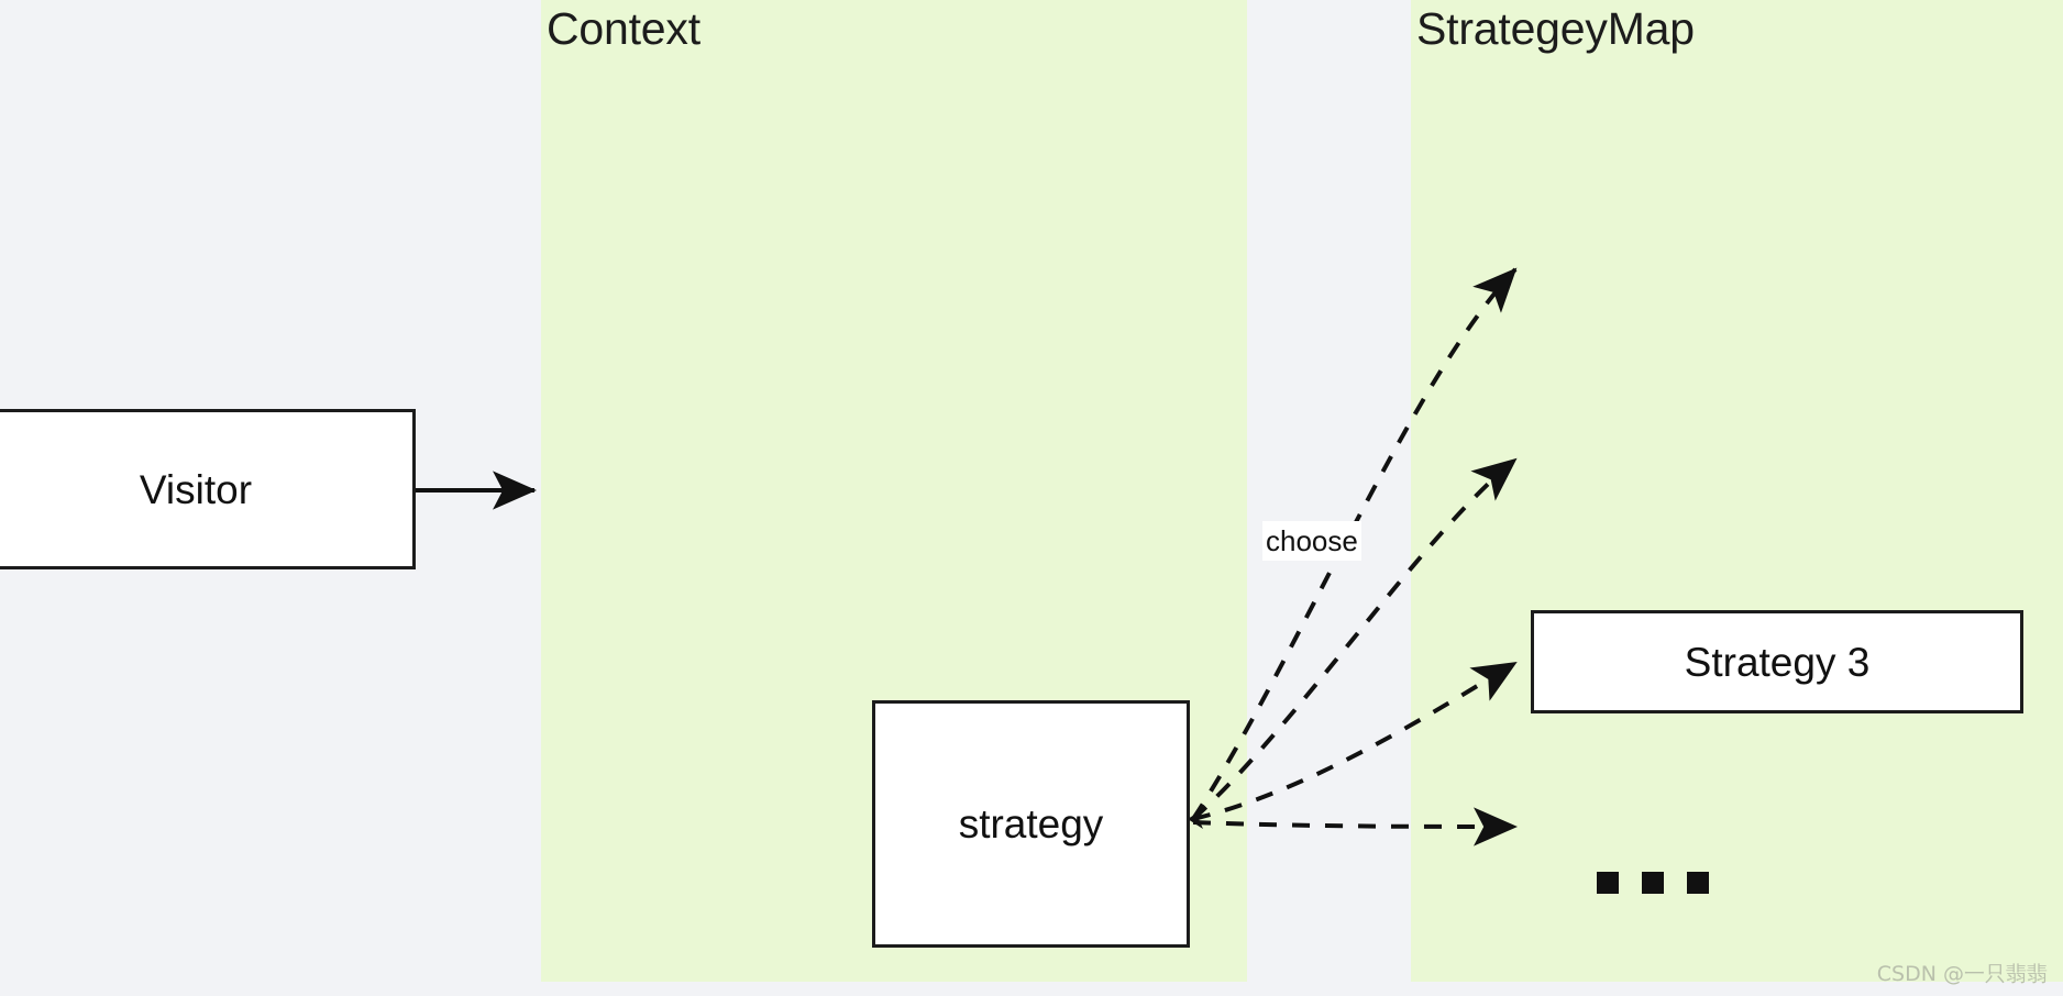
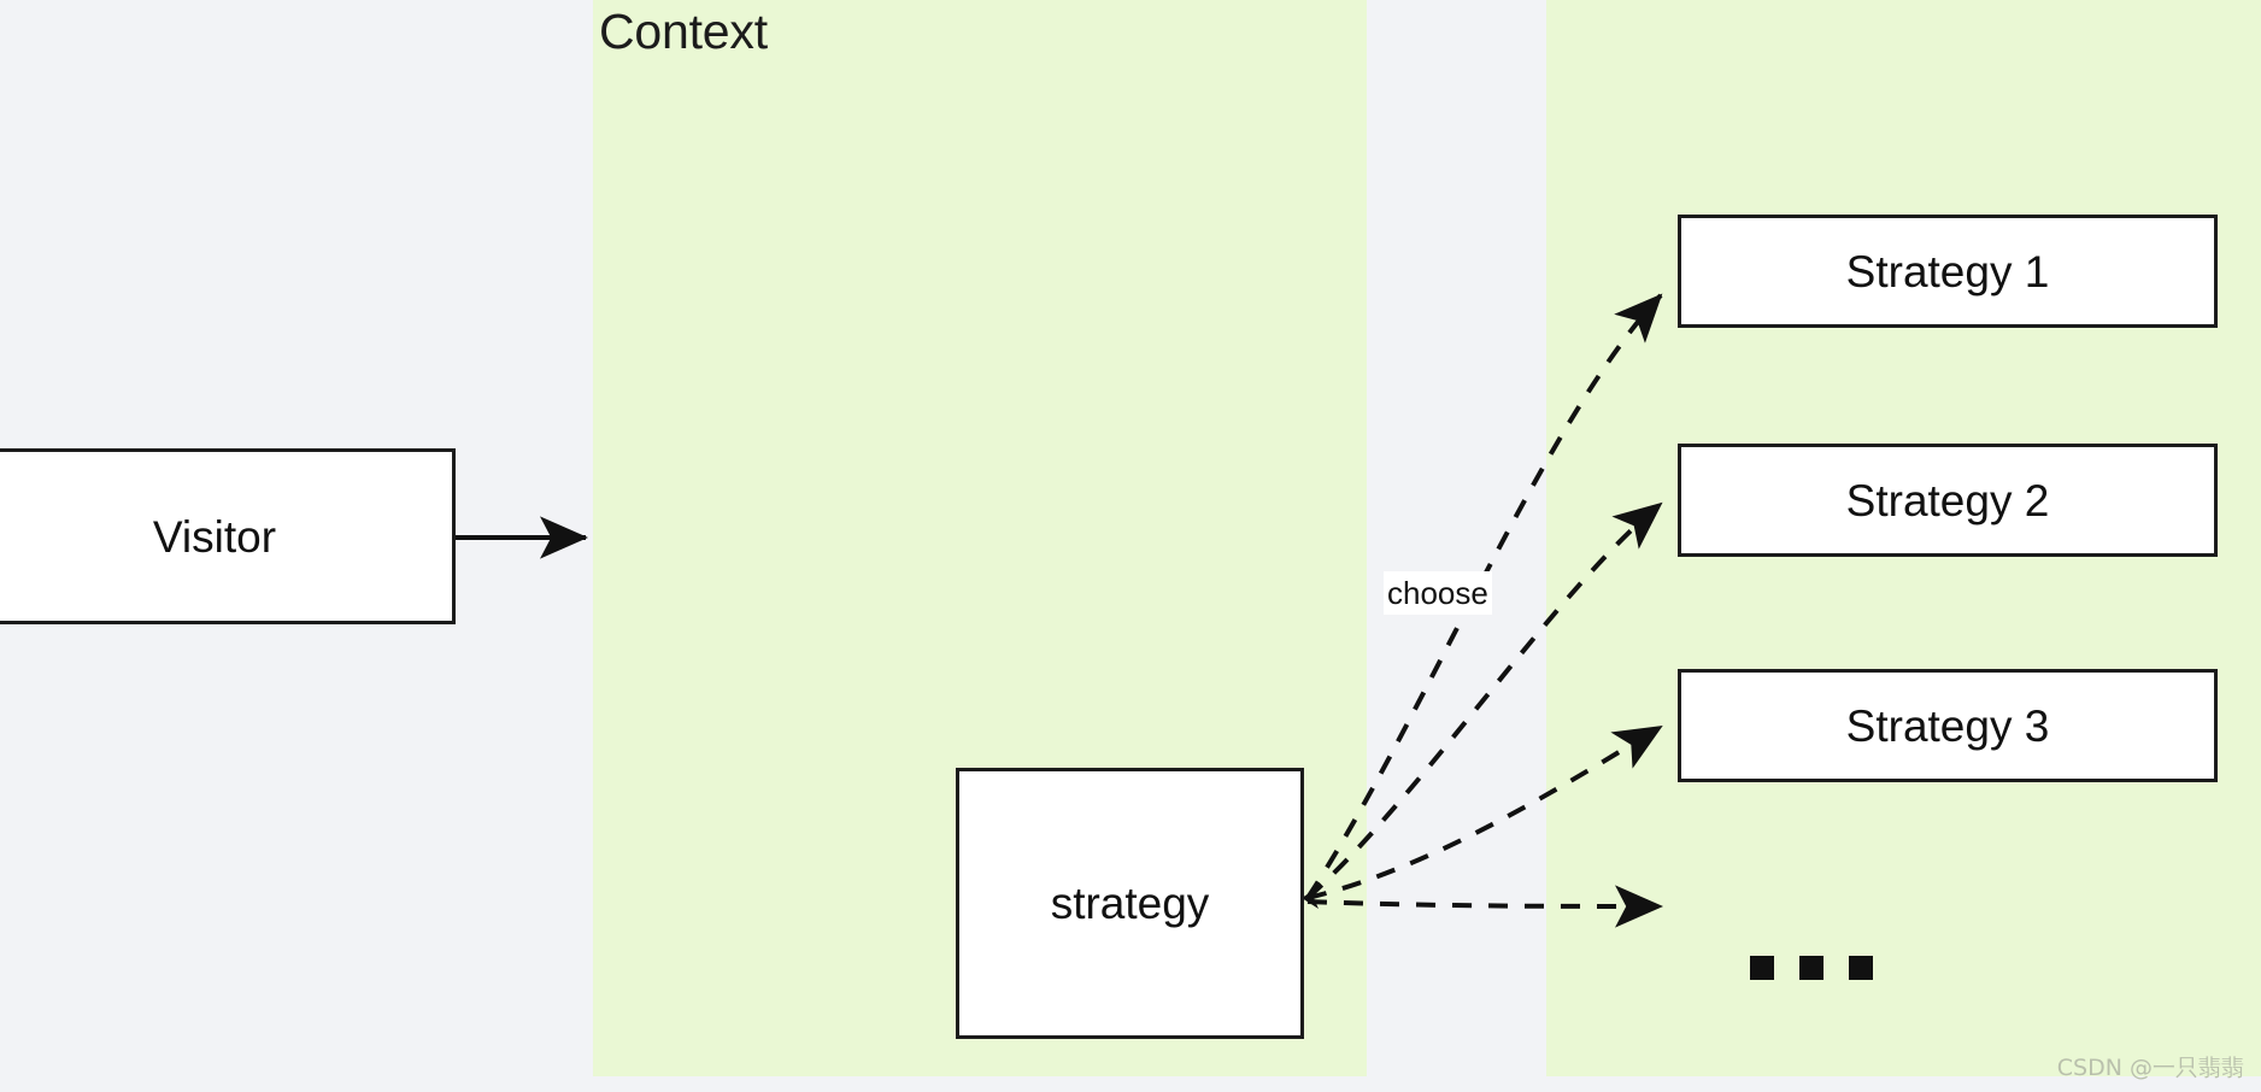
  Context
- StrategeyMap
  Visitor
  strategy
+ Strategy 1
+ Strategy 2
  Strategy 3
  choose
  CSDN @一只翡翡
